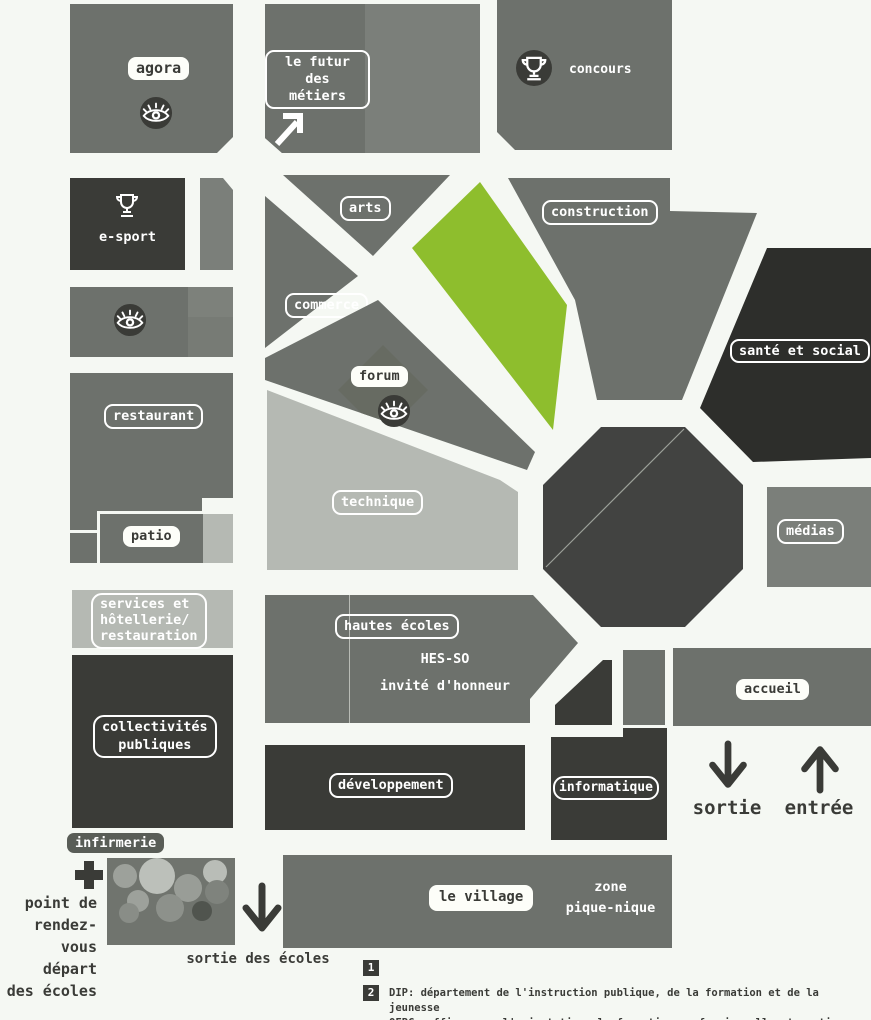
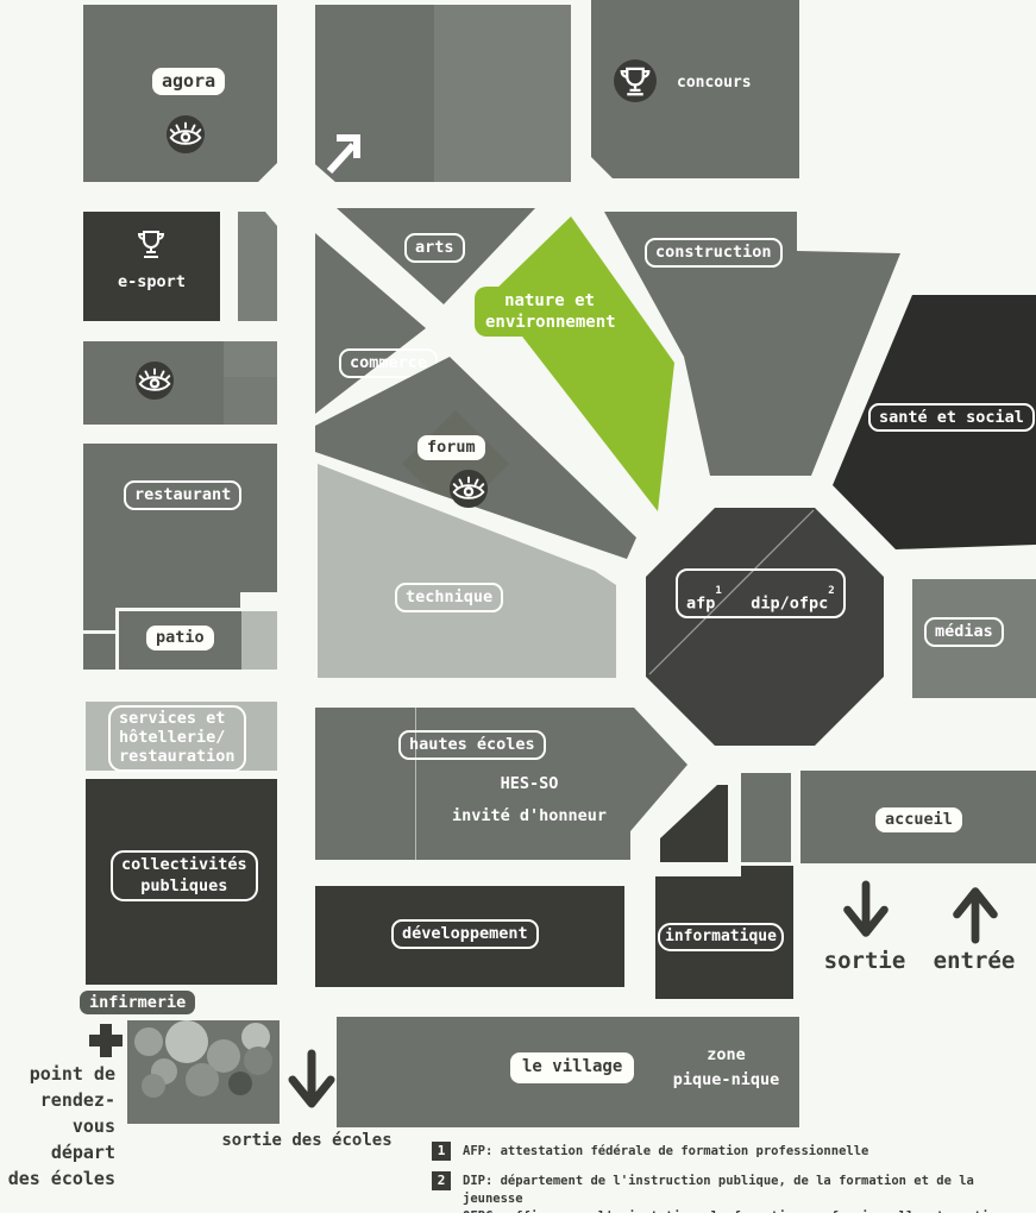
  agora
- le futur
- des métiers
  concours
  e-sport
  restaurant
  patio
  arts
  commerce
  forum
+ nature et
+ environnement
  construction
  santé et social
  technique
+ afp1 dip/ofpc2
  médias
  services et
  hôtellerie/
  restauration
  collectivités
  publiques
  hautes écoles
  HES-SO
  invité d'honneur
  accueil
  développement
  informatique
  sortie
  entrée
  infirmerie
  point de
  rendez-vous
  départ
  des écoles
  sortie des écoles
  le village
  zone
  pique-nique
  1
+ AFP: attestation fédérale de formation professionnelle
  2
  DIP: département de l'instruction publique, de la formation et de la jeunesse
